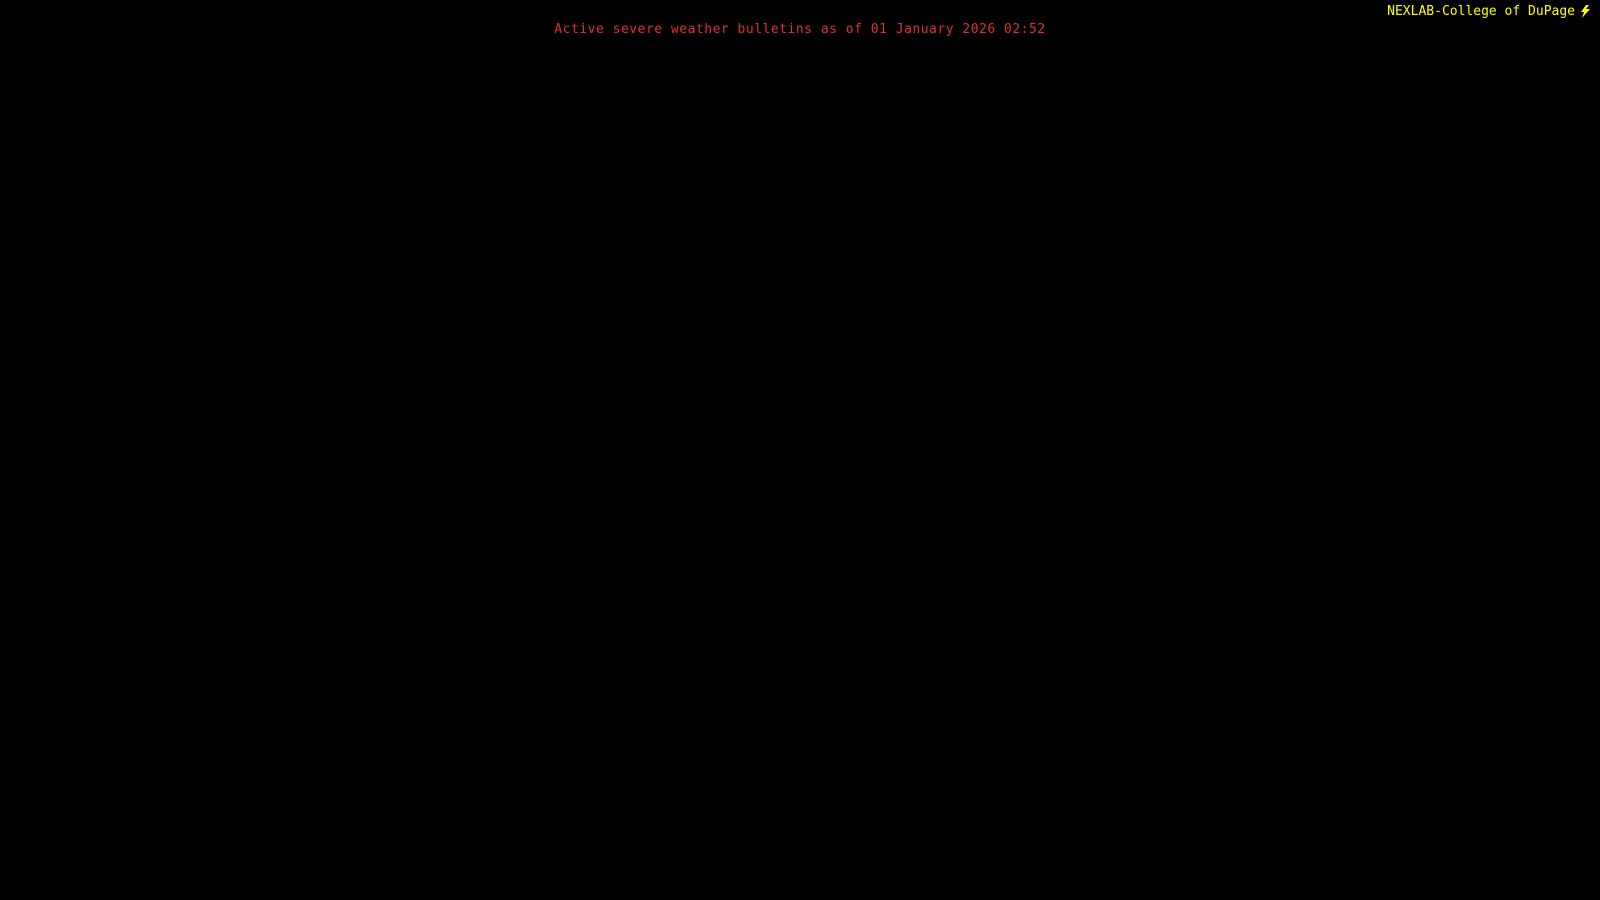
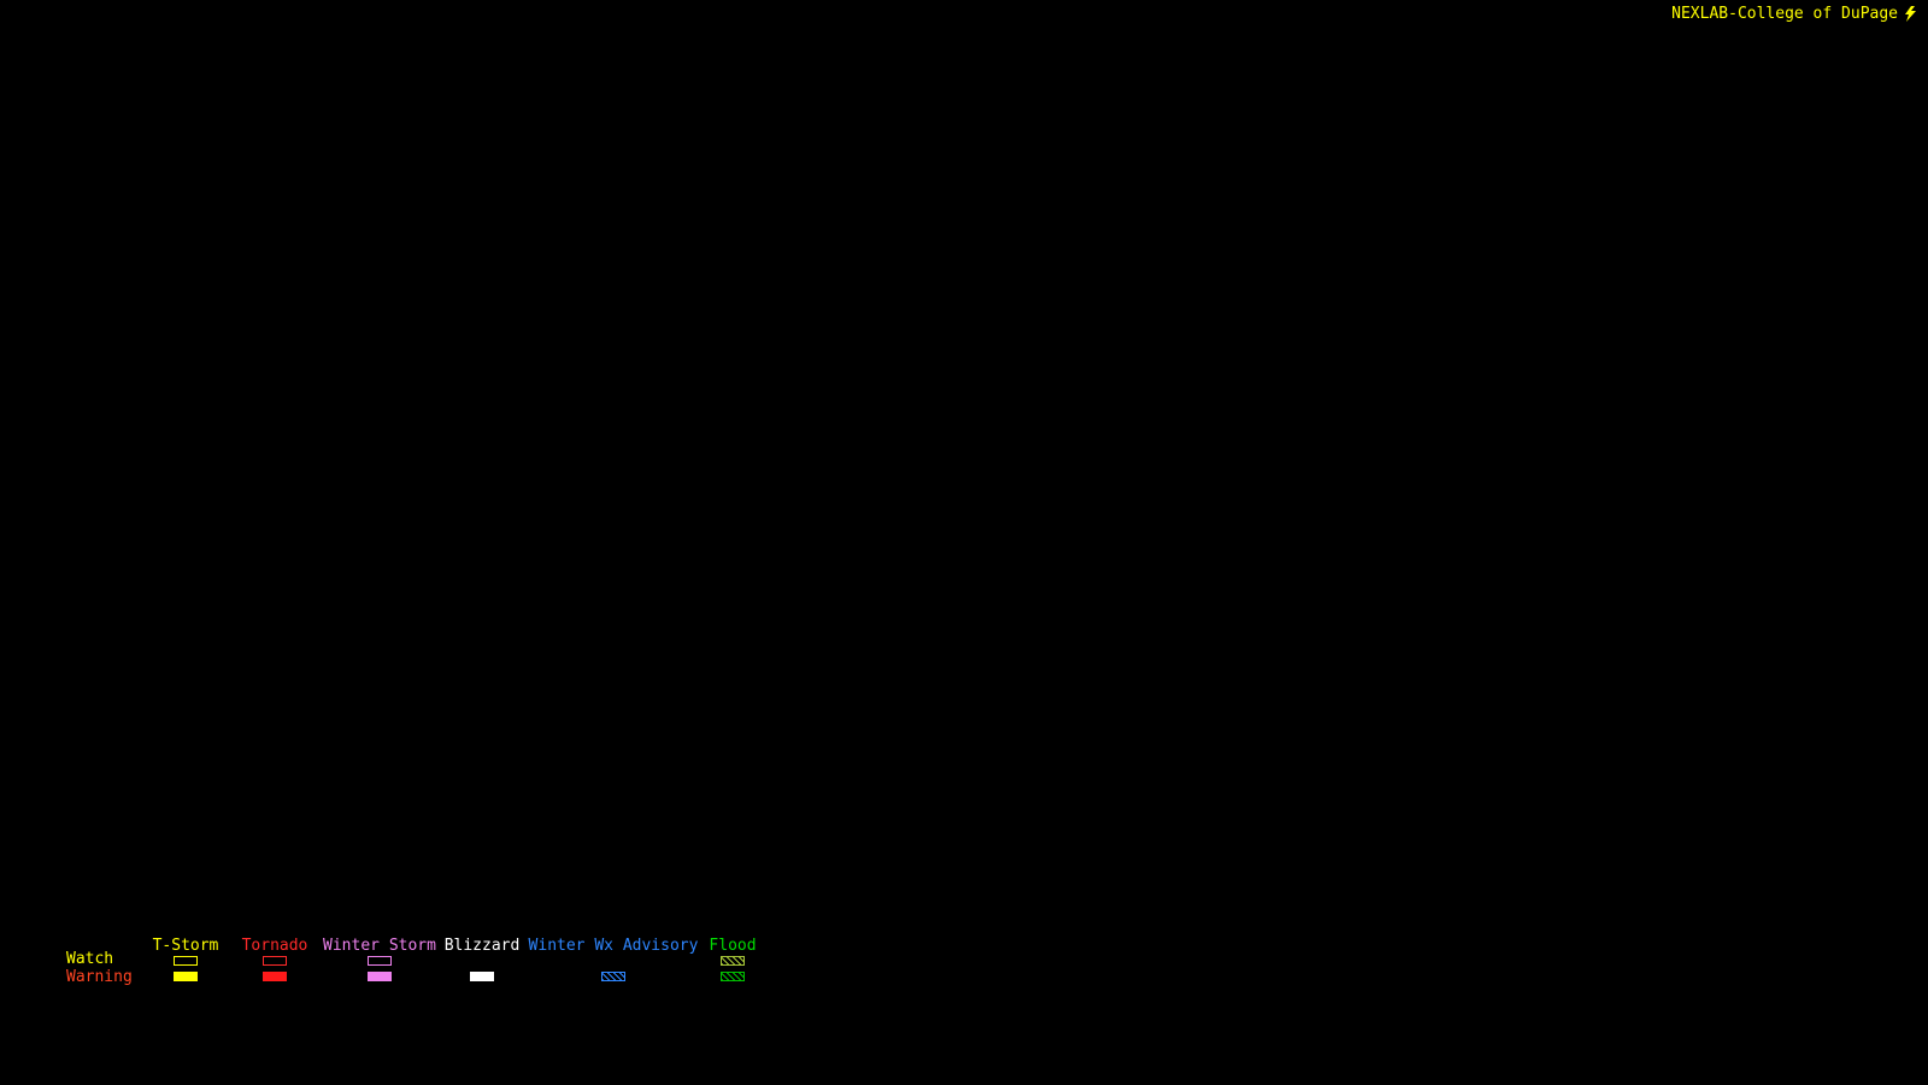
- Active severe weather bulletins as of 01 January 2026 02:52
  NEXLAB-College of DuPage
+ Watch
+ Warning
+ T-Storm
+ Tornado
+ Winter Storm
+ Blizzard
+ Winter Wx Advisory
+ Flood
